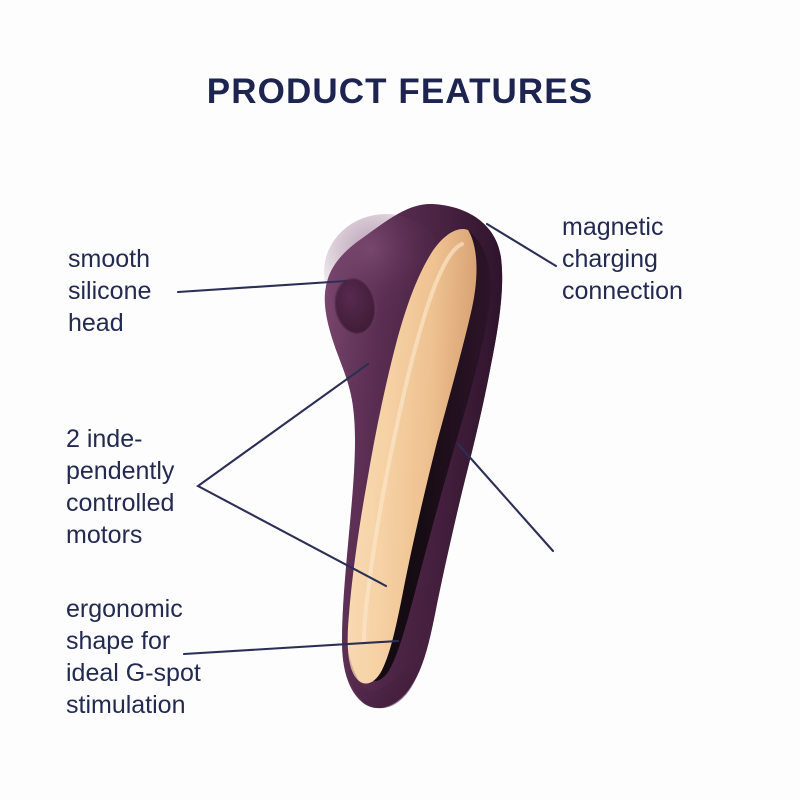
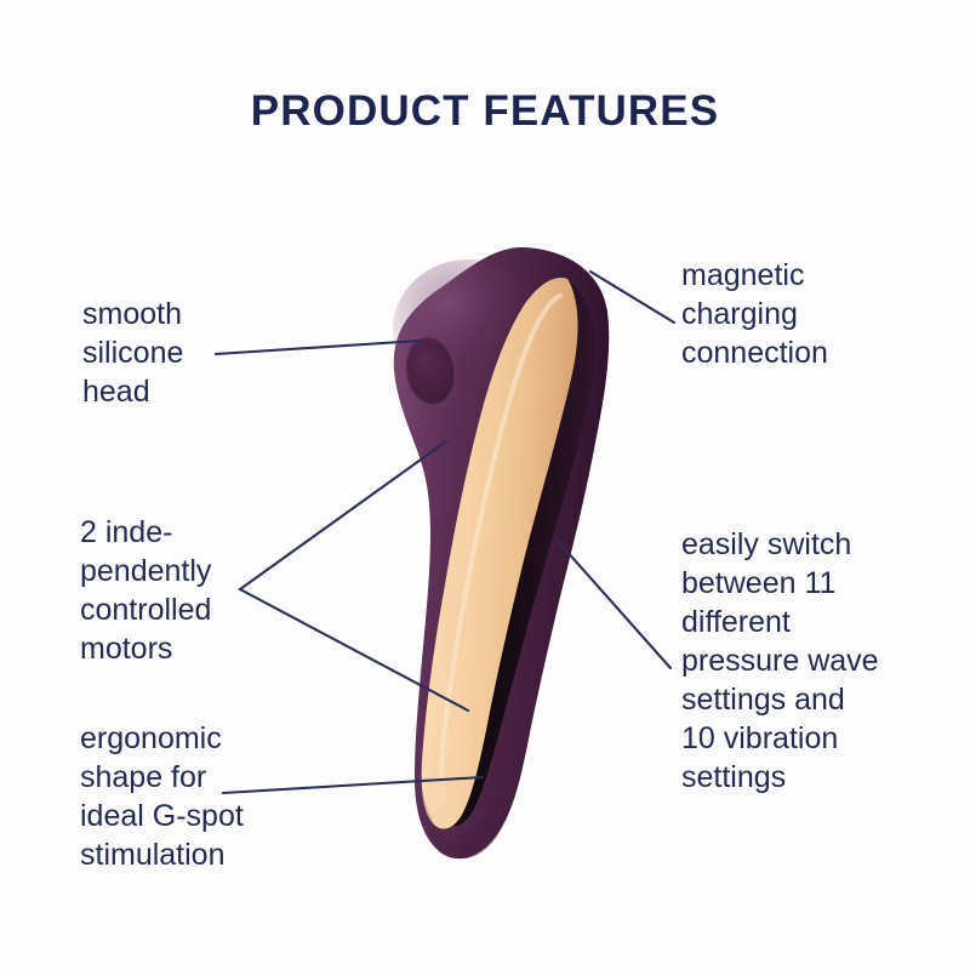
  PRODUCT FEATURES
  smooth
  silicone
  head
  2 inde-
  pendently
  controlled
  motors
  ergonomic
  shape for
  ideal G-spot
  stimulation
  magnetic
  charging
  connection
+ easily switch
+ between 11
+ different
+ pressure wave
+ settings and
+ 10 vibration
+ settings
